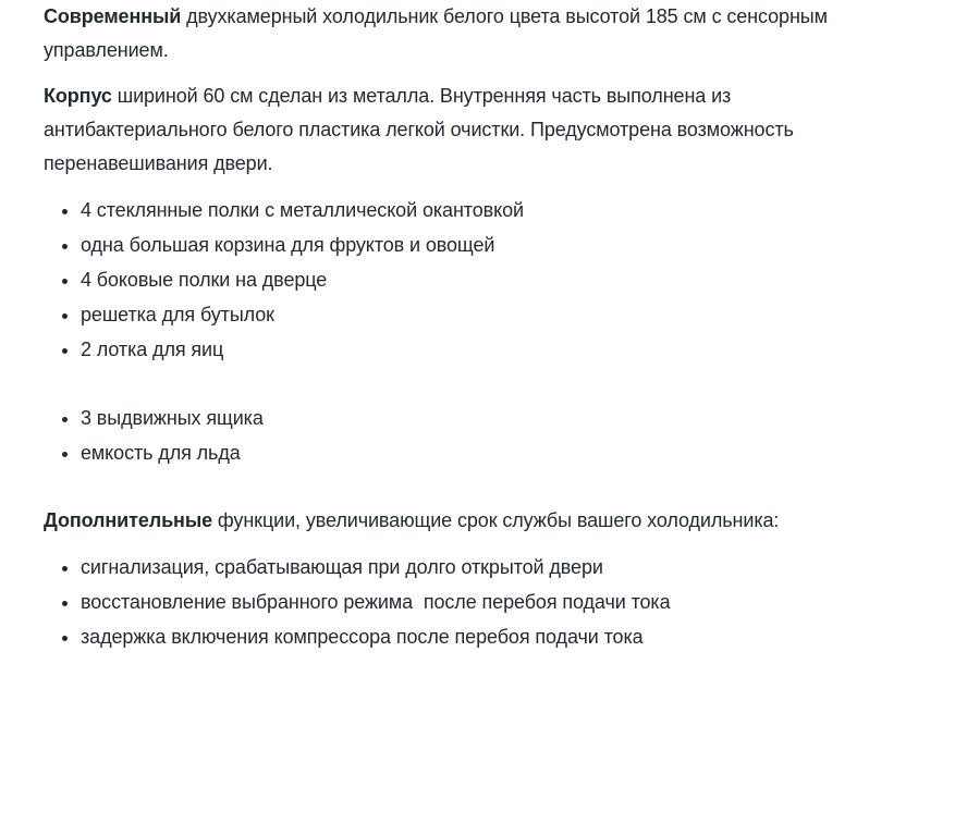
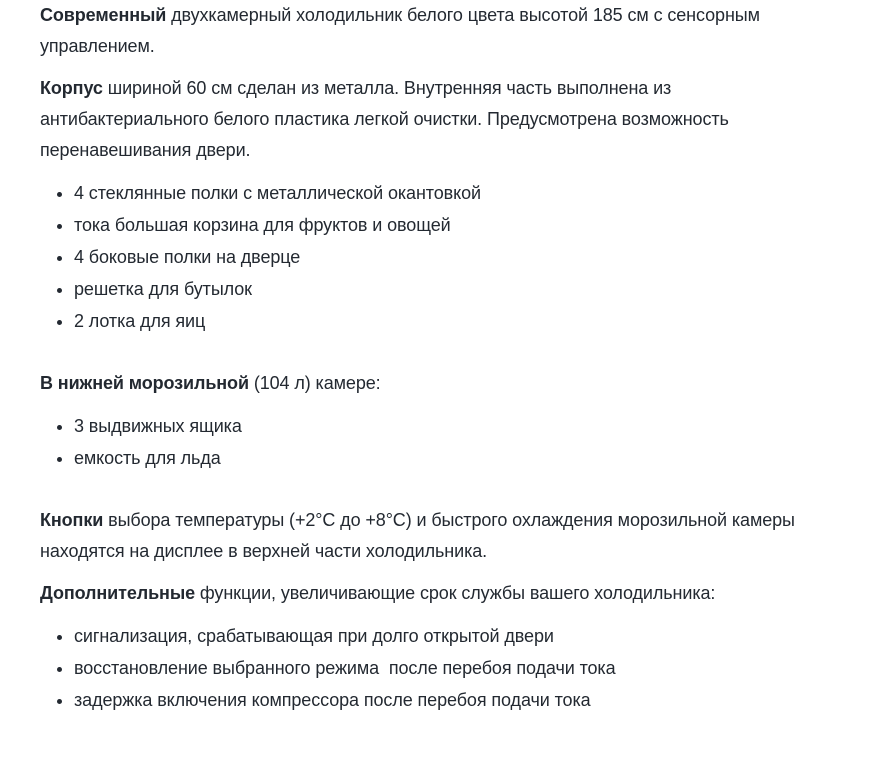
  Современный двухкамерный холодильник белого цвета высотой 185 см с сенсорным управлением.
  Корпус шириной 60 см сделан из металла. Внутренняя часть выполнена из антибактериального белого пластика легкой очистки. Предусмотрена возможность перенавешивания двери.
  4 стеклянные полки с металлической окантовкой
- одна большая корзина для фруктов и овощей
+ тока большая корзина для фруктов и овощей
  4 боковые полки на дверце
  решетка для бутылок
  2 лотка для яиц
+ В нижней морозильной (104 л) камере:
  3 выдвижных ящика
  емкость для льда
+ Кнопки выбора температуры (+2°C до +8°C) и быстрого охлаждения морозильной камеры находятся на дисплее в верхней части холодильника.
  Дополнительные функции, увеличивающие срок службы вашего холодильника:
  сигнализация, срабатывающая при долго открытой двери
  восстановление выбранного режима после перебоя подачи тока
  задержка включения компрессора после перебоя подачи тока
